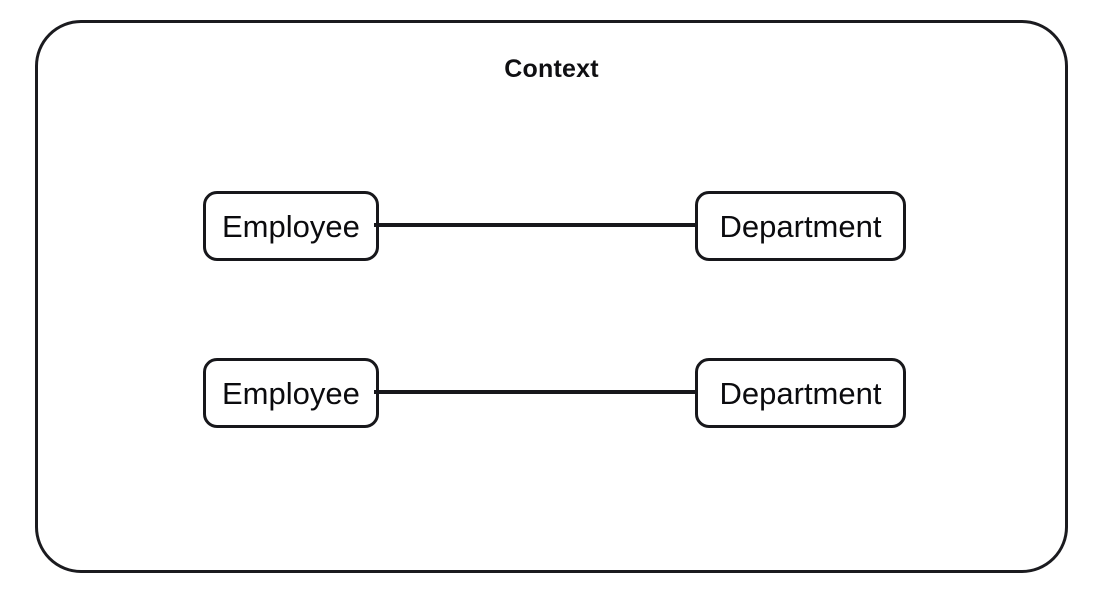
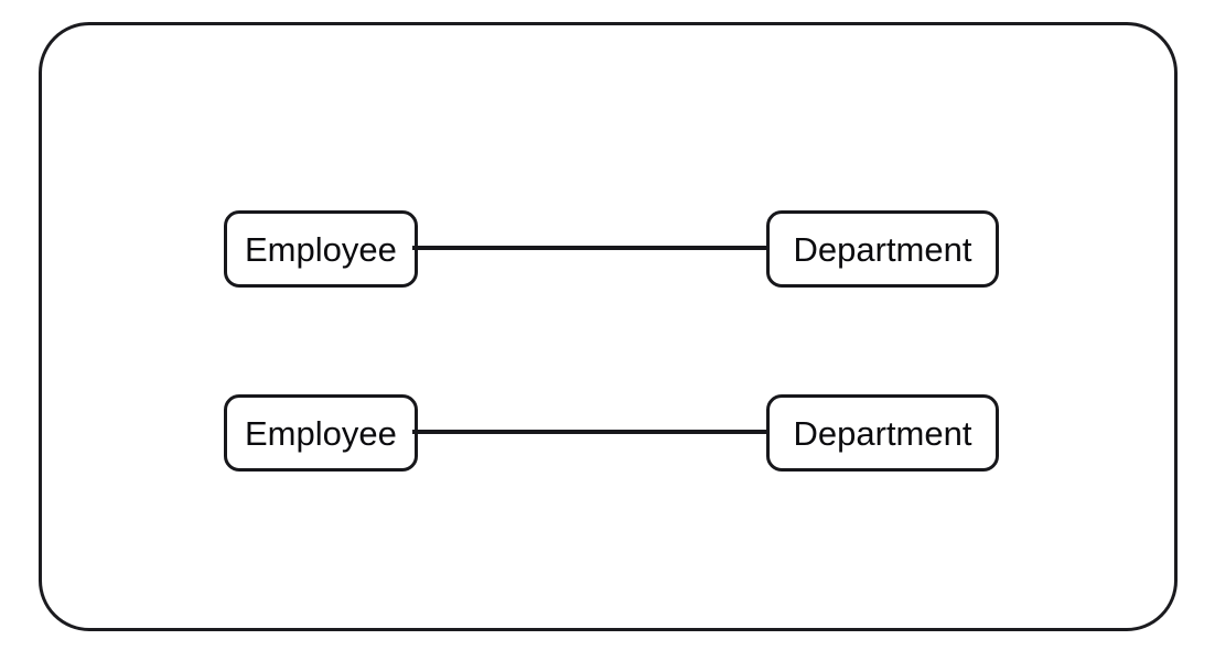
- Context
  Employee
  Department
  Employee
  Department
